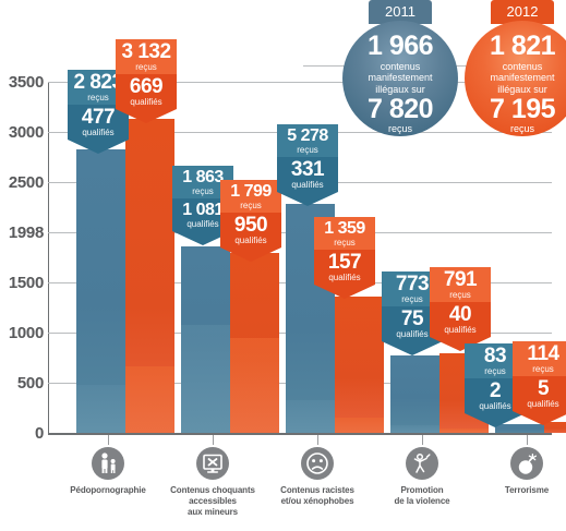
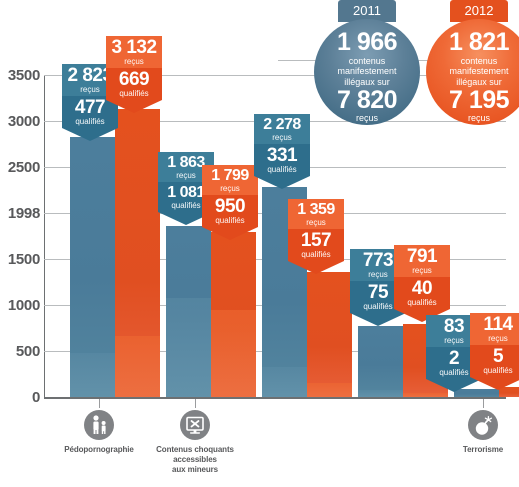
  3500
  3000
  2500
  1998
  1500
  1000
  500
  0
  2 82
  reçus
  477
  qualifiés
  3 132
  reçus
  669
  qualifiés
  1 863
  reçus
  1 081
  qualifiés
  1 799
  reçus
  950
  qualifiés
- 5 278
+ 2 278
  reçus
  331
  qualifiés
  1 359
  reçus
  157
  qualifiés
  773
  reçus
  75
  qualifiés
  791
  reçus
  40
  qualifiés
  83
  reçus
  2
  qualifiés
  114
  reçus
  5
  qualifiés
  2011
  1 966
  contenus manifestement
  illégaux sur
  7 820
  reçus
  2012
  1 821
  contenus manifestement
  illégaux sur
  7 195
  reçus
  Pédopornographie
  Contenus choquants
  accessibles
  aux mineurs
- Contenus racistes
- et/ou xénophobes
- Promotion
- de la violence
  Terrorisme
